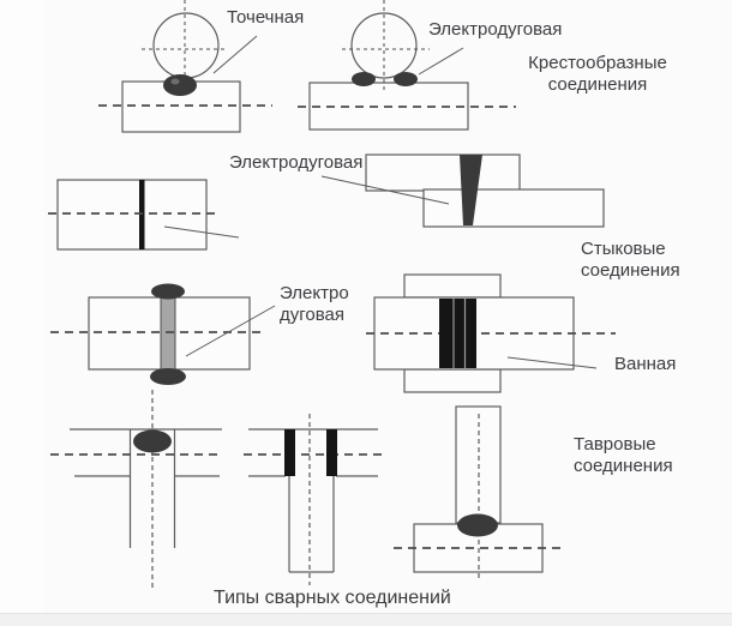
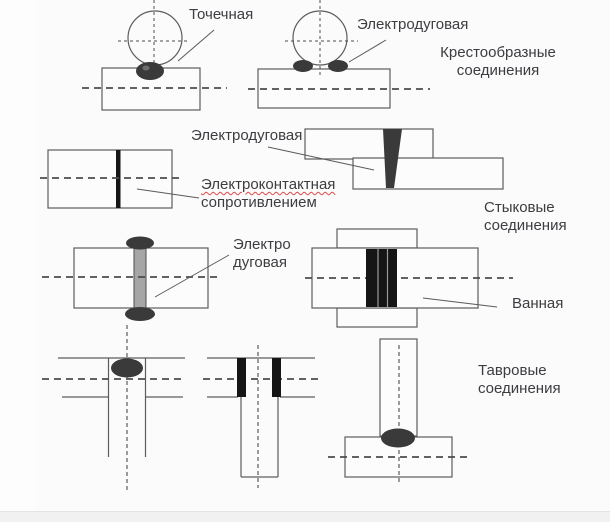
  Точечная
  Электродуговая
  Крестообразные
  соединения
  Электродуговая
+ Электроконтактная
+ сопротивлением
  Стыковые
  соединения
  Электро
  дуговая
  Ванная
  Тавровые
  соединения
- Типы сварных соединений
